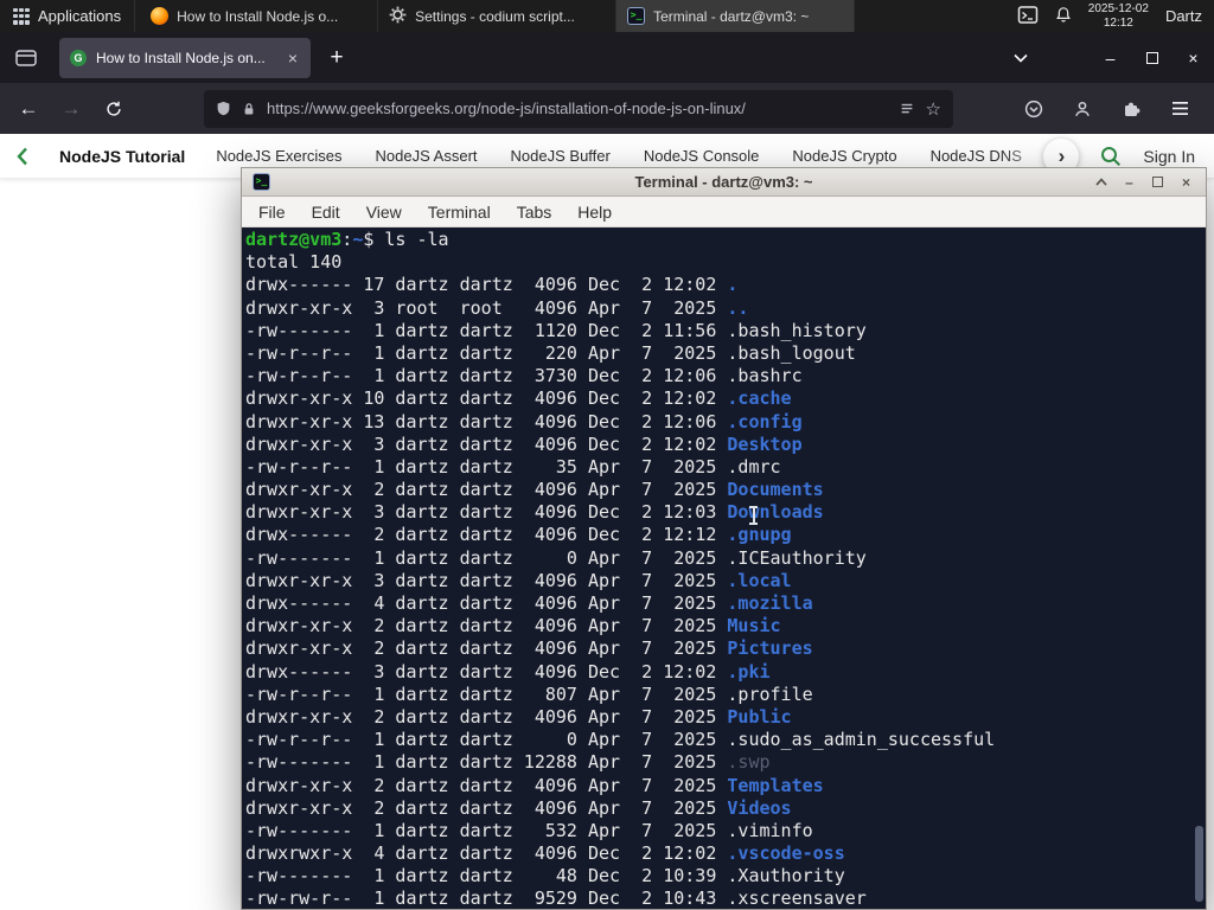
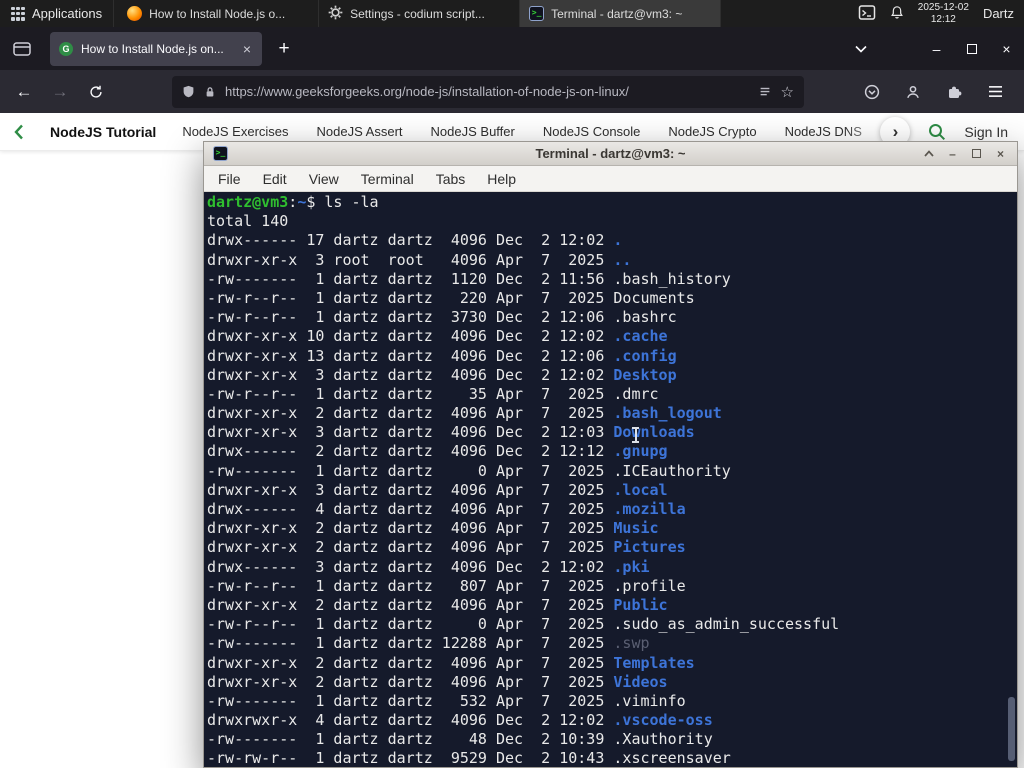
  G
  How to Install Node.js on...
  ×
  +
  –
  ×
  ←
  →
  https://www.geeksforgeeks.org/node-js/installation-of-node-js-on-linux/
  ☆
  NodeJS Tutorial
  NodeJS Exercises
  NodeJS Assert
  NodeJS Buffer
  NodeJS Console
  NodeJS Crypto
  NodeJS D
  ›
  Sign In
  Applications
  How to Install Node.js o...
  Settings - codium script...
  >_
  Terminal - dartz@vm3: ~
  2025-12-02
  12:12
  Dartz
  >_
  Terminal - dartz@vm3: ~
  –
  ×
  File
  Edit
  View
  Terminal
  Tabs
  Help
  dartz@vm3:~$ ls -la
  total 140
  drwx------ 17 dartz dartz 4096 Dec 2 12:02 .
  drwxr-xr-x 3 root root 4096 Apr 7 2025 ..
  -rw------- 1 dartz dartz 1120 Dec 2 11:56 .bash_history
- -rw-r--r-- 1 dartz dartz 220 Apr 7 2025 .bash_logout
+ -rw-r--r-- 1 dartz dartz 220 Apr 7 2025 Documents
  -rw-r--r-- 1 dartz dartz 3730 Dec 2 12:06 .bashrc
  drwxr-xr-x 10 dartz dartz 4096 Dec 2 12:02 .cache
  drwxr-xr-x 13 dartz dartz 4096 Dec 2 12:06 .config
  drwxr-xr-x 3 dartz dartz 4096 Dec 2 12:02 Desktop
  -rw-r--r-- 1 dartz dartz 35 Apr 7 2025 .dmrc
- drwxr-xr-x 2 dartz dartz 4096 Apr 7 2025 Documents
+ drwxr-xr-x 2 dartz dartz 4096 Apr 7 2025 .bash_logout
  drwxr-xr-x 3 dartz dartz 4096 Dec 2 12:03 Donloads
  drwx------ 2 dartz dartz 4096 Dec 2 12:12 .gnupg
  -rw------- 1 dartz dartz 0 Apr 7 2025 .ICEauthority
  drwxr-xr-x 3 dartz dartz 4096 Apr 7 2025 .local
  drwx------ 4 dartz dartz 4096 Apr 7 2025 .mozilla
  drwxr-xr-x 2 dartz dartz 4096 Apr 7 2025 Music
  drwxr-xr-x 2 dartz dartz 4096 Apr 7 2025 Pictures
  drwx------ 3 dartz dartz 4096 Dec 2 12:02 .pki
  -rw-r--r-- 1 dartz dartz 807 Apr 7 2025 .profile
  drwxr-xr-x 2 dartz dartz 4096 Apr 7 2025 Public
  -rw-r--r-- 1 dartz dartz 0 Apr 7 2025 .sudo_as_admin_successful
  -rw------- 1 dartz dartz 12288 Apr 7 2025 .swp
  drwxr-xr-x 2 dartz dartz 4096 Apr 7 2025 Templates
  drwxr-xr-x 2 dartz dartz 4096 Apr 7 2025 Videos
  -rw------- 1 dartz dartz 532 Apr 7 2025 .viminfo
  drwxrwxr-x 4 dartz dartz 4096 Dec 2 12:02 .vscode-oss
  -rw------- 1 dartz dartz 48 Dec 2 10:39 .Xauthority
  -rw-rw-r-- 1 dartz dartz 9529 Dec 2 10:43 .xscreensaver
